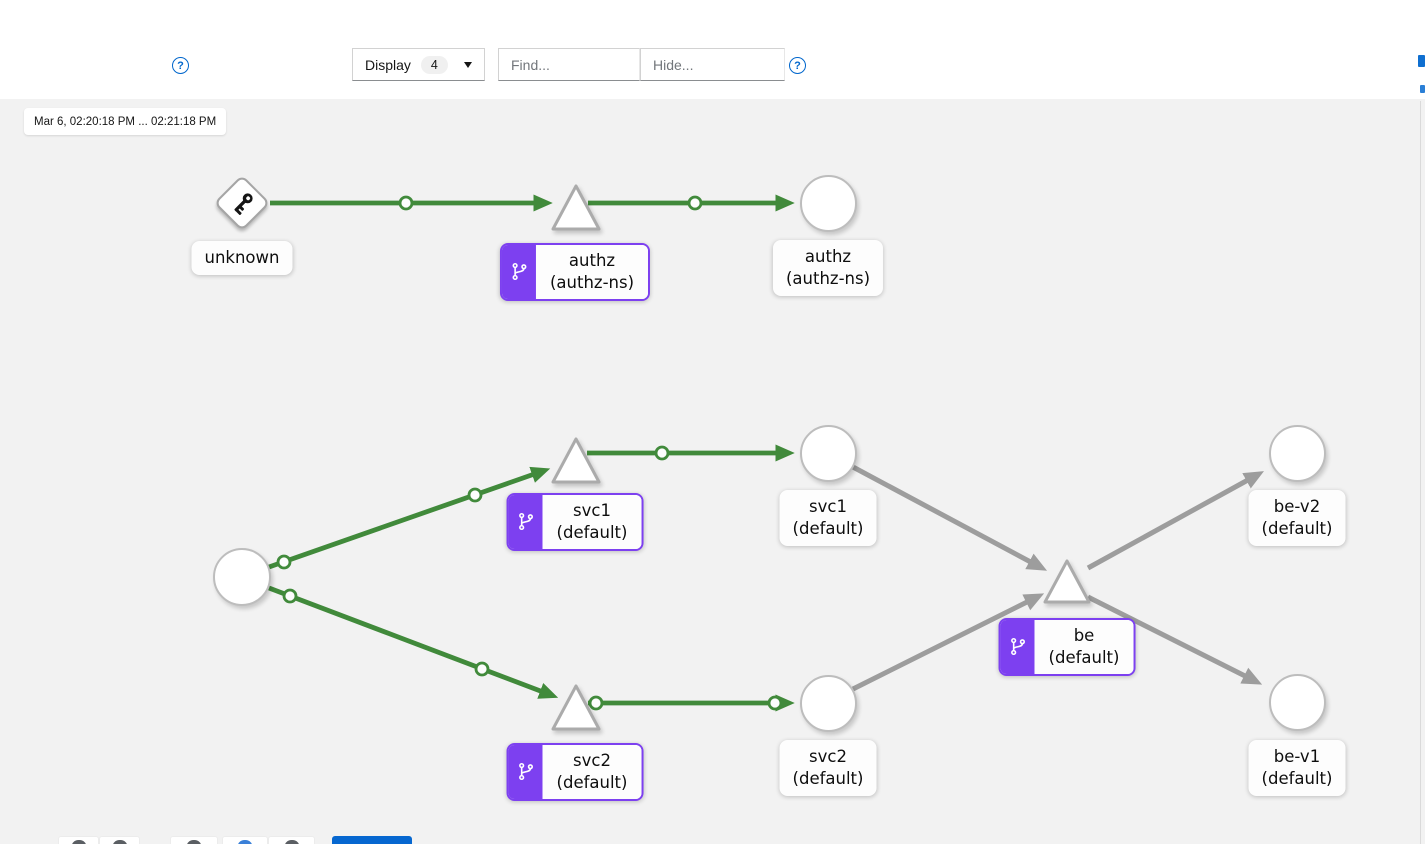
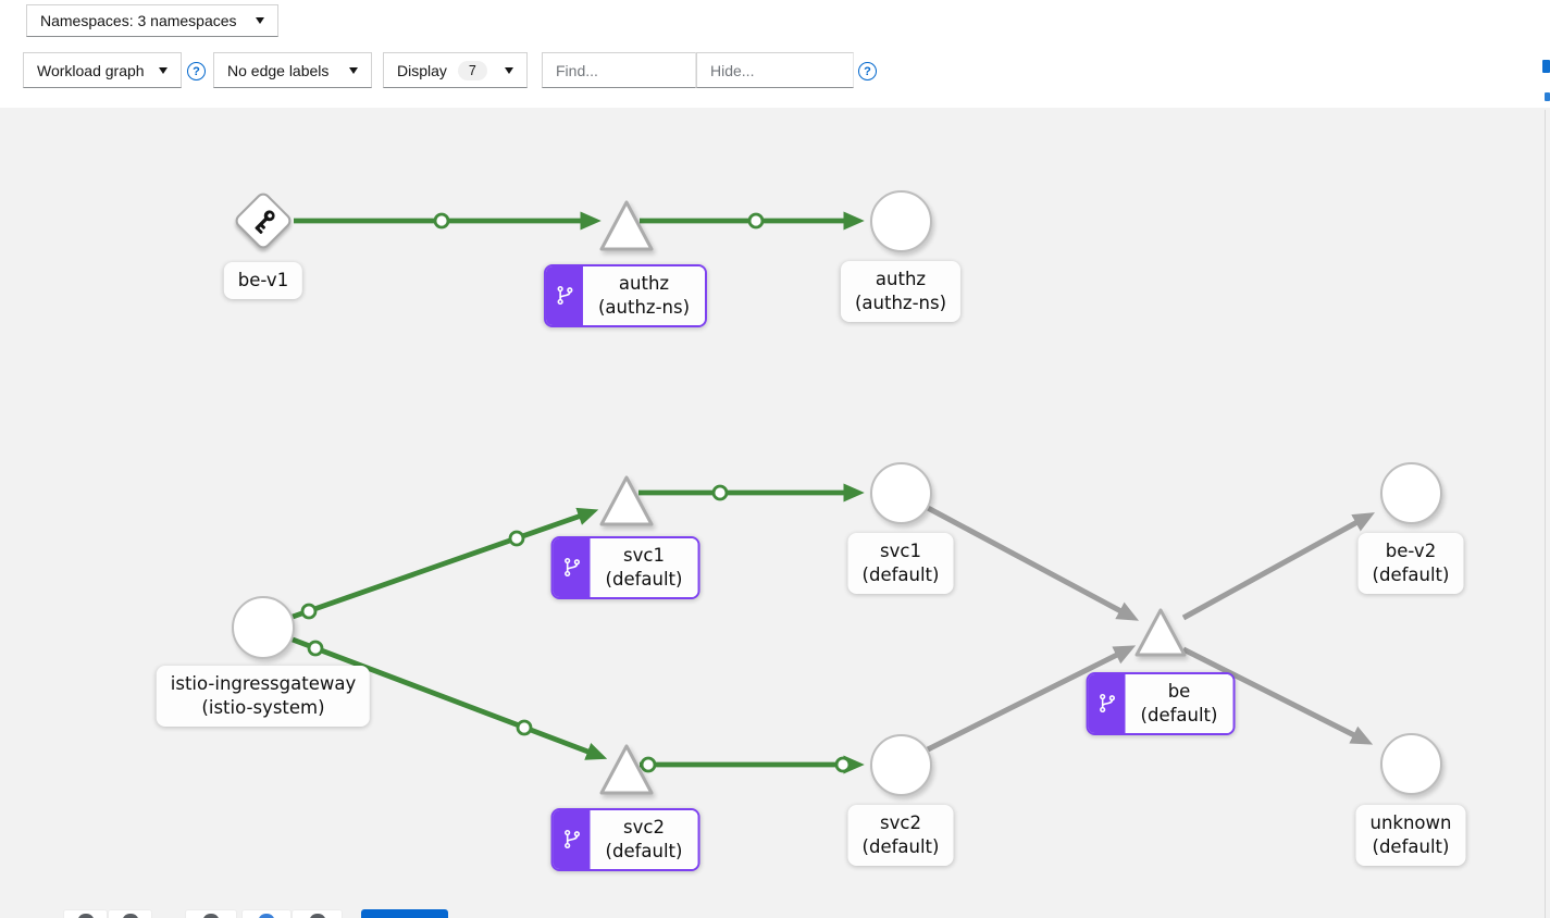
+ Namespaces: 3 namespaces
+ Workload graph
+ No edge labels
  Display
- 4
+ 7
  Find...
  Hide...
- Mar 6, 02:20:18 PM ... 02:21:18 PM
- unknown
+ be-v1
  authz
  (authz-ns)
  authz
  (authz-ns)
+ istio-ingressgateway
+ (istio-system)
  svc1
  (default)
  svc1
  (default)
  svc2
  (default)
  svc2
  (default)
  be
  (default)
  be-v2
  (default)
- be-v1
+ unknown
  (default)
